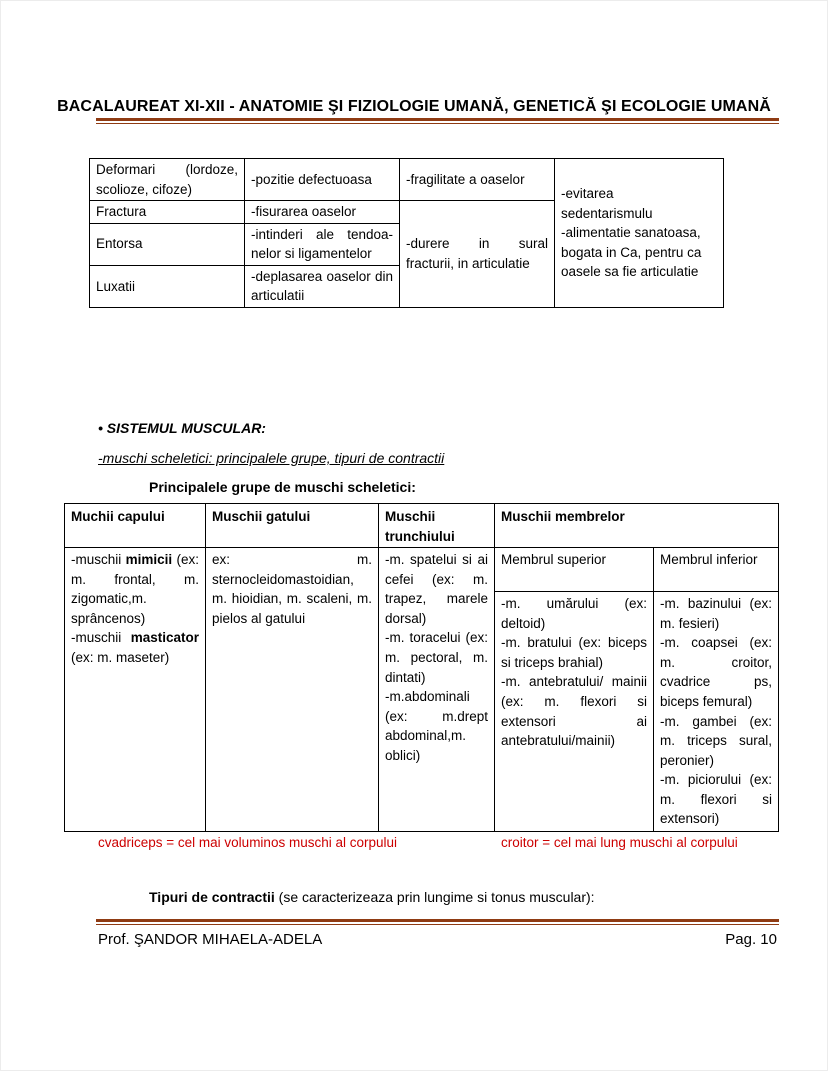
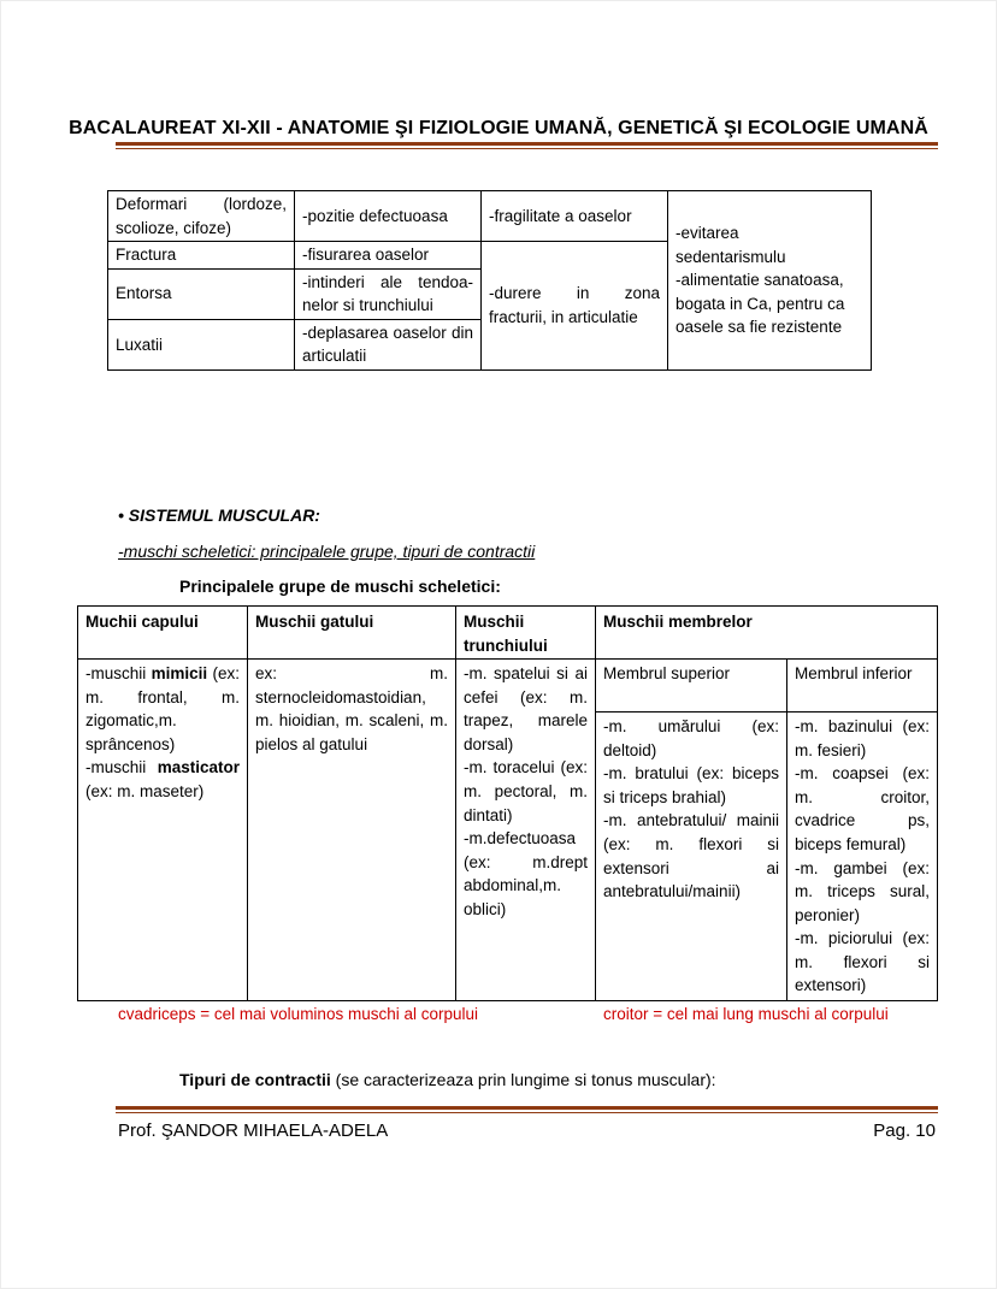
  BACALAUREAT XI-XII - ANATOMIE ŞI FIZIOLOGIE UMANĂ, GENETICĂ ŞI ECOLOGIE UMANĂ
- Deformari (lordoze, scolioze, cifoze)	-pozitie defectuoasa	-fragilitate a oaselor	-evitarea sedentarismulu -alimentatie sanatoasa, bogata in Ca, pentru ca oasele sa fie articulatie
+ Deformari (lordoze, scolioze, cifoze)	-pozitie defectuoasa	-fragilitate a oaselor	-evitarea sedentarismulu -alimentatie sanatoasa, bogata in Ca, pentru ca oasele sa fie rezistente
- Fractura	-fisurarea oaselor	-durere in sural fracturii, in articulatie
+ Fractura	-fisurarea oaselor	-durere in zona fracturii, in articulatie
- Entorsa	-intinderi ale tendoa-nelor si ligamentelor
+ Entorsa	-intinderi ale tendoa-nelor si trunchiului
  Luxatii	-deplasarea oaselor din articulatii
  • SISTEMUL MUSCULAR:
  -muschi scheletici: principalele grupe, tipuri de contractii
  Principalele grupe de muschi scheletici:
  Muchii capului	Muschii gatului	Muschii trunchiului	Muschii membrelor
- -muschii mimicii (ex: m. frontal, m. zigomatic,m. sprâncenos) -muschii masticator (ex: m. maseter)	ex: m. sternocleidomastoidian, m. hioidian, m. scaleni, m. pielos al gatului	-m. spatelui si ai cefei (ex: m. trapez, marele dorsal) -m. toracelui (ex: m. pectoral, m. dintati) -m.abdominali (ex: m.drept abdominal,m. oblici)	Membrul superior	Membrul inferior
+ -muschii mimicii (ex: m. frontal, m. zigomatic,m. sprâncenos) -muschii masticator (ex: m. maseter)	ex: m. sternocleidomastoidian, m. hioidian, m. scaleni, m. pielos al gatului	-m. spatelui si ai cefei (ex: m. trapez, marele dorsal) -m. toracelui (ex: m. pectoral, m. dintati) -m.defectuoasa (ex: m.drept abdominal,m. oblici)	Membrul superior	Membrul inferior
  -m. umărului (ex: deltoid) -m. bratului (ex: biceps si triceps brahial) -m. antebratului/ mainii (ex: m. flexori si extensori ai antebratului/mainii)	-m. bazinului (ex: m. fesieri) -m. coapsei (ex: m. croitor, cvadrice ps, biceps femural) -m. gambei (ex: m. triceps sural, peronier) -m. piciorului (ex: m. flexori si extensori)
  cvadriceps = cel mai voluminos muschi al corpului
  croitor = cel mai lung muschi al corpului
  Tipuri de contractii (se caracterizeaza prin lungime si tonus muscular):
  Prof. ŞANDOR MIHAELA-ADELA
  Pag. 10
